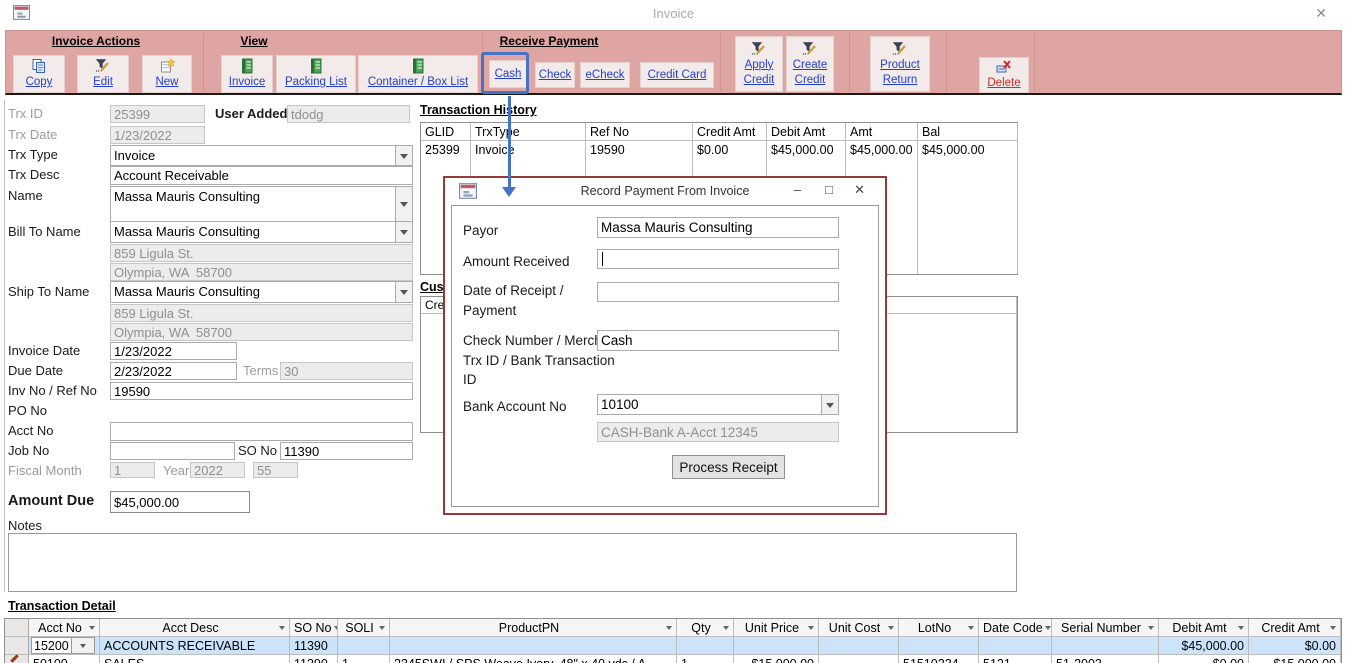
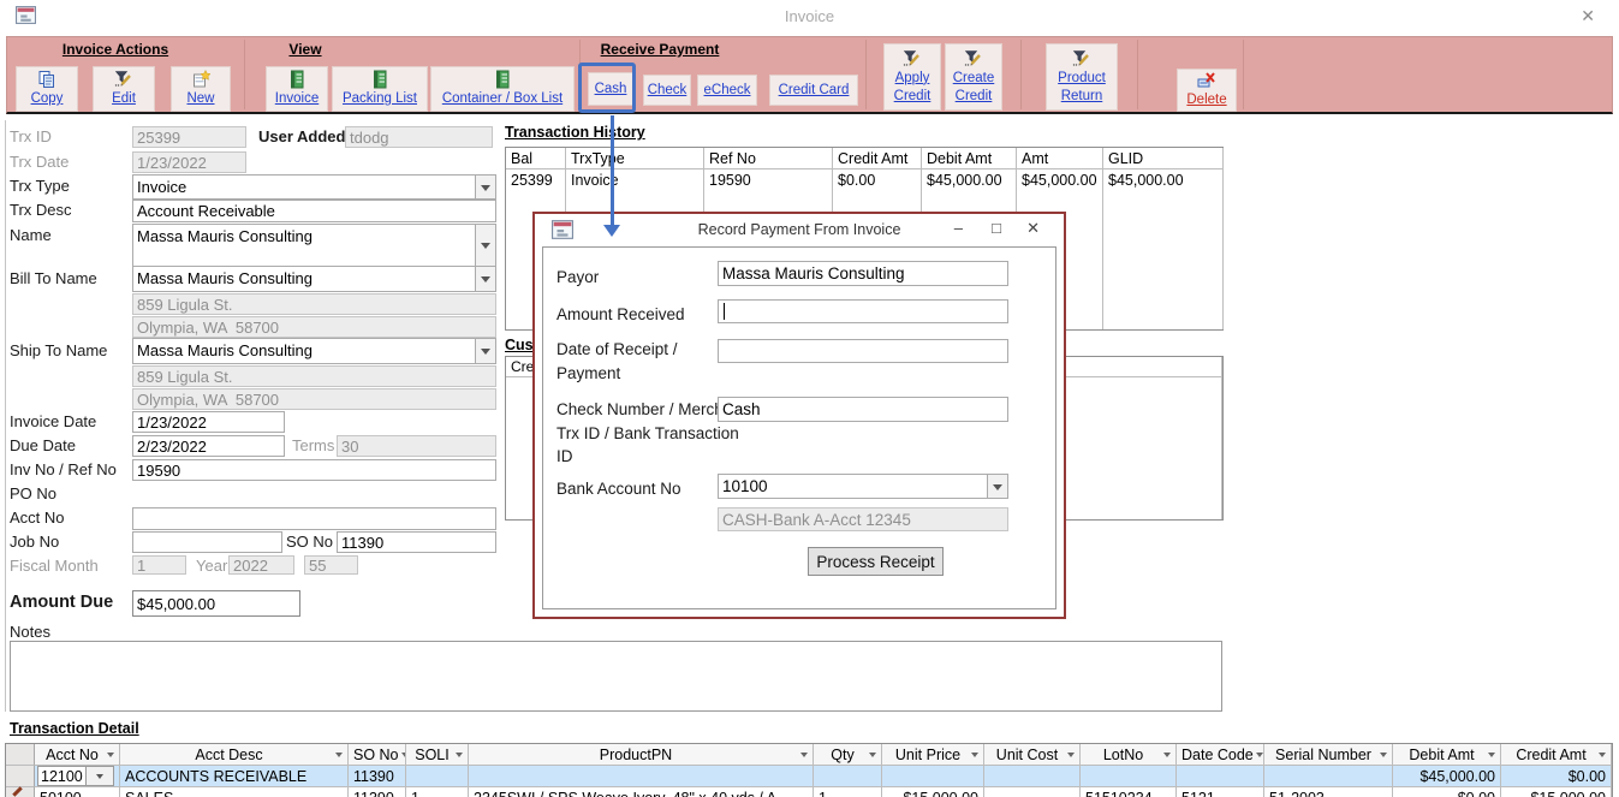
  Invoice
  ✕
  Invoice Actions
  Copy
  Edit
  New
  View
  Invoice
  Packing List
  Container / Box List
  Receive Payment
  Cash
  Check
  eCheck
  Credit Card
  Apply Credit
  Create Credit
  Product Return
  Delete
  Trx ID
  25399
  User Added
  tdodg
  Trx Date
  1/23/2022
  Trx Type
  Invoice
  Trx Desc
  Account Receivable
  Name
  Massa Mauris Consulting
  Bill To Name
  Massa Mauris Consulting
  859 Ligula St.
  Olympia, WA 58700
  Ship To Name
  Massa Mauris Consulting
  859 Ligula St.
  Olympia, WA 58700
  Invoice Date
  1/23/2022
  Due Date
  2/23/2022
  Terms
  30
  Inv No / Ref No
  19590
  PO No
  Acct No
  Job No
  SO No
  11390
  Fiscal Month
  1
  Year
  2022
  55
  Amount Due
  $45,000.00
  Notes
  Transaction Hitory
- GLID
+ Bal
  TrxTye
  Ref No
  Credit Amt
  Debit Amt
  Amt
- Bal
+ GLID
  25399
  Invoice
  19590
  $0.00
  $45,000.00
  $45,000.00
  $45,000.00
  Cus
  Cre
  Transaction Detail
  Acct No
  Acct Desc
  SO No
  SOLI
  ProductPN
  Qty
  Unit Price
  Unit Cost
  LotNo
  Date Code
  Serial Number
  Debit Amt
  Credit Amt
- 15200
+ 12100
  ACCOUNTS RECEIVABLE
  11390
  $45,000.00
  $0.00
  Record Payment From Invoice
  –
  □
  ✕
  Payor
  Massa Mauris Consulting
  Amount Received
  Date of Receipt / Payment
  Check Number / Merc Trx ID / Bank Transaction ID
  Cash
  Bank Account No
  10100
  CASH-Bank A-Acct 12345
  Process Receipt
